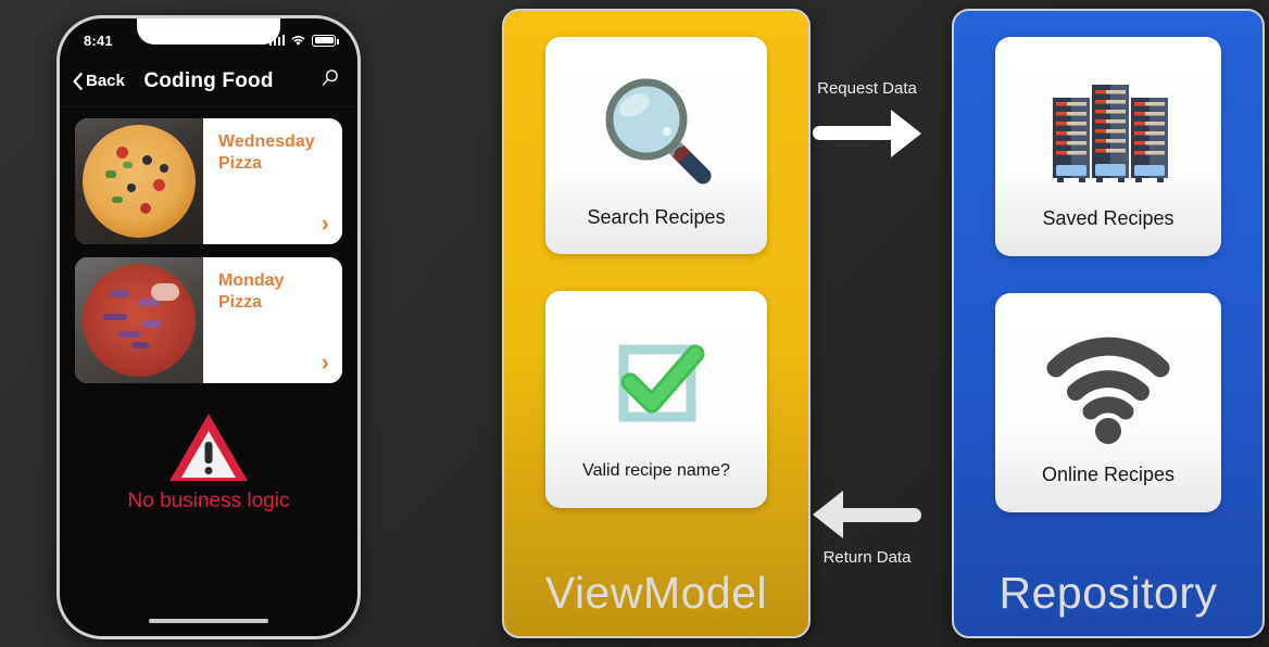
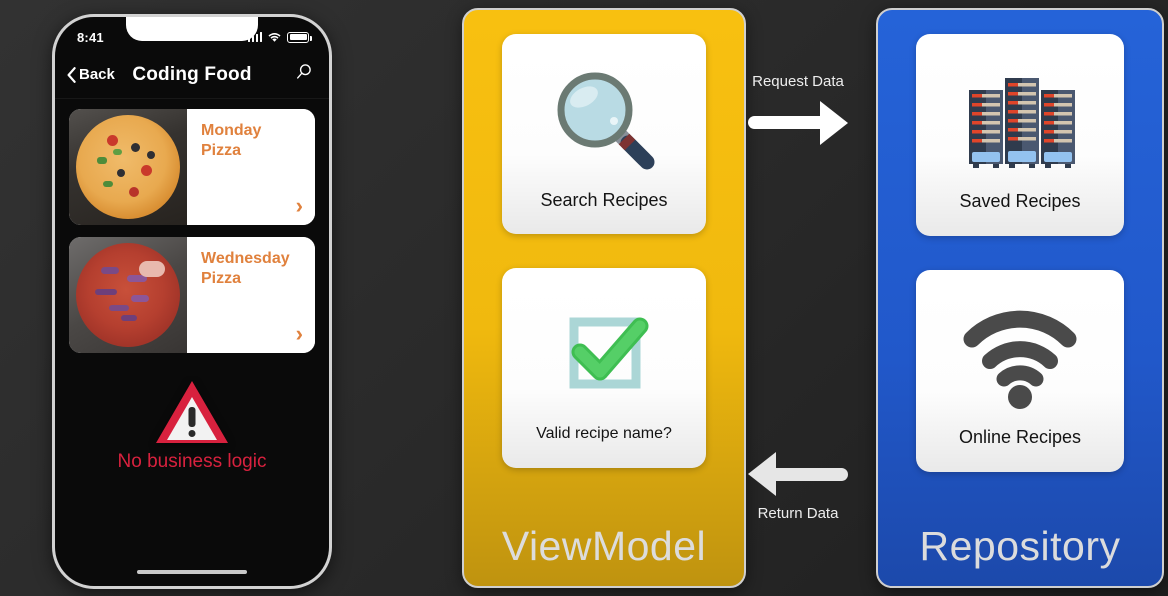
  8:41
  Back
  Coding Food
- Wednesday Pizza
+ Monday Pizza
  ›
- Monday Pizza
+ Wednesday Pizza
  ›
  No business logic
  Search Recipes
  Valid recipe name?
  ViewModel
  Saved Recipes
  Online Recipes
  Repository
  Request Data
  Return Data
